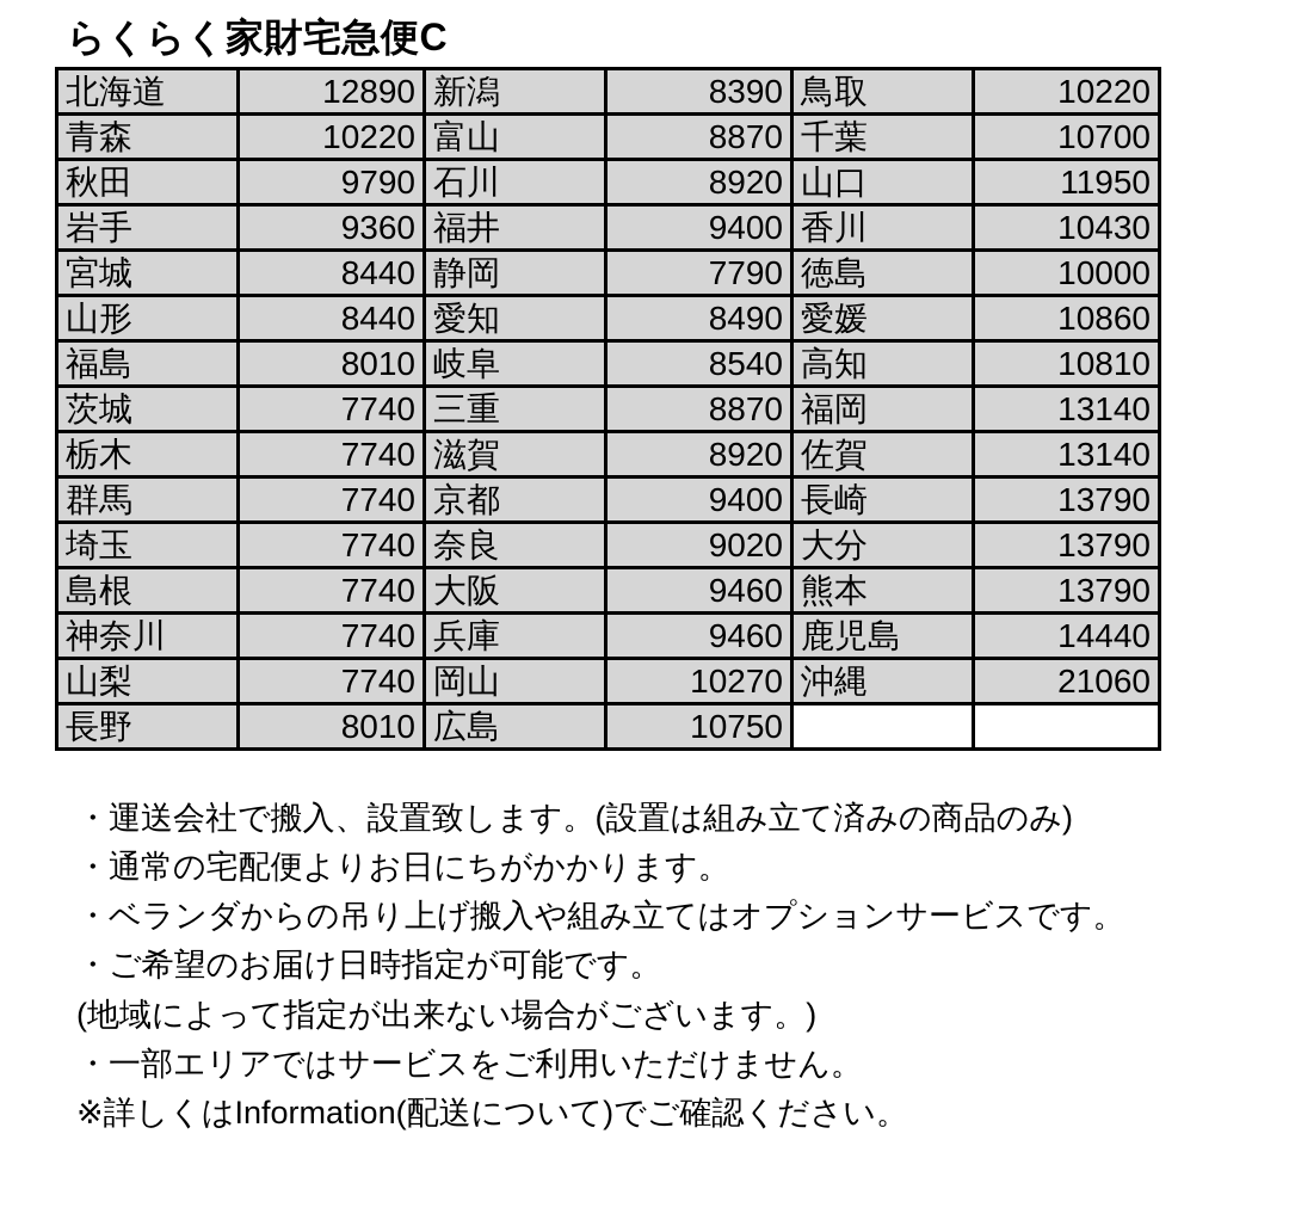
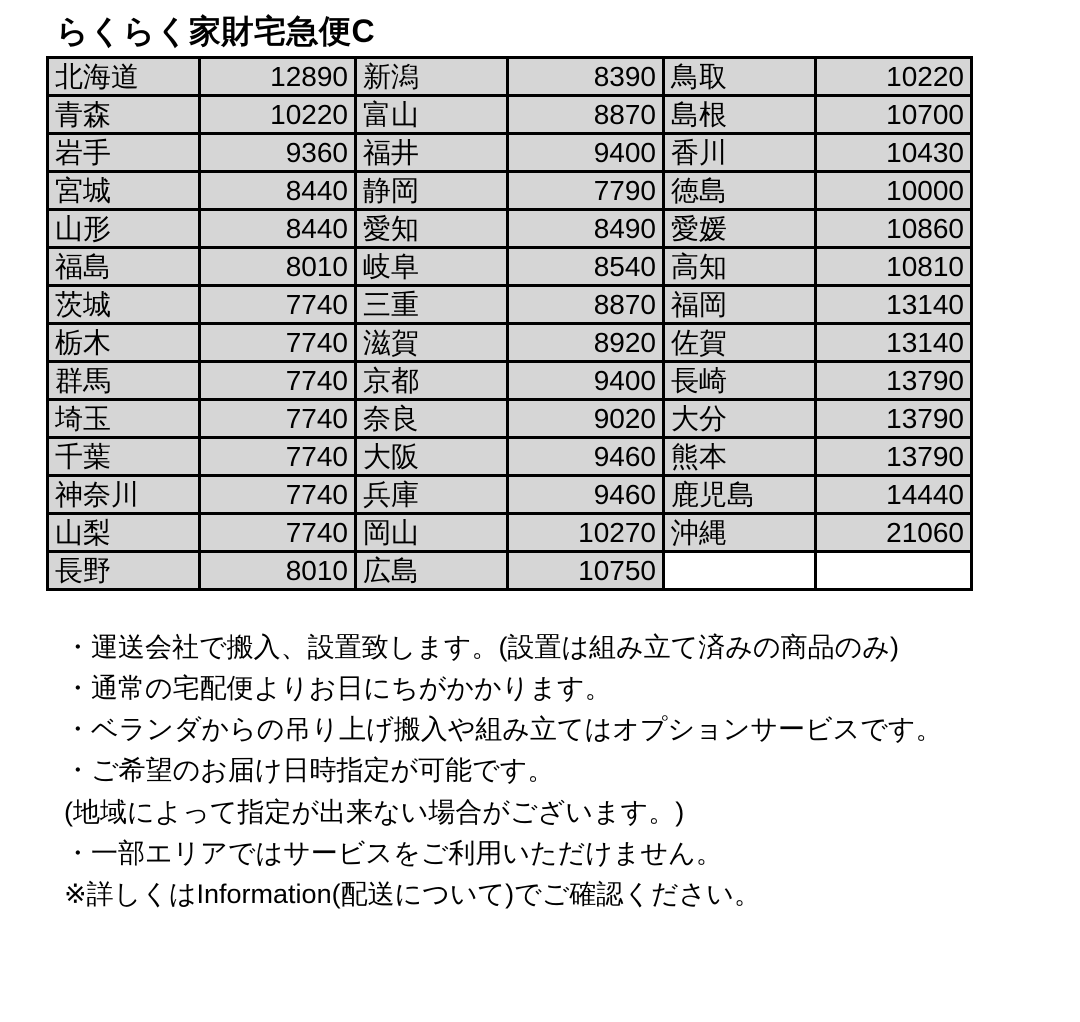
  らくらく家財宅急便C
  北海道	12890	新潟	8390	鳥取	10220
- 青森	10220	富山	8870	千葉	10700
+ 青森	10220	富山	8870	島根	10700
- 秋田	9790	石川	8920	山口	11950
  岩手	9360	福井	9400	香川	10430
  宮城	8440	静岡	7790	徳島	10000
  山形	8440	愛知	8490	愛媛	10860
  福島	8010	岐阜	8540	高知	10810
  茨城	7740	三重	8870	福岡	13140
  栃木	7740	滋賀	8920	佐賀	13140
  群馬	7740	京都	9400	長崎	13790
  埼玉	7740	奈良	9020	大分	13790
- 島根	7740	大阪	9460	熊本	13790
+ 千葉	7740	大阪	9460	熊本	13790
  神奈川	7740	兵庫	9460	鹿児島	14440
  山梨	7740	岡山	10270	沖縄	21060
  長野	8010	広島	10750
  ・運送会社で搬入、設置致します。(設置は組み立て済みの商品のみ)
  ・通常の宅配便よりお日にちがかかります。
  ・ベランダからの吊り上げ搬入や組み立てはオプションサービスです。
  ・ご希望のお届け日時指定が可能です。
  (地域によって指定が出来ない場合がございます。)
  ・一部エリアではサービスをご利用いただけません。
  ※詳しくはInformation(配送について)でご確認ください。
